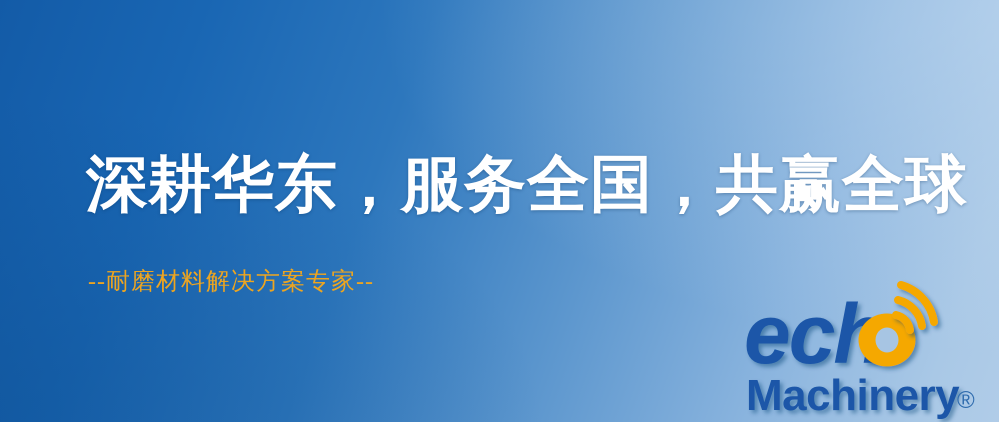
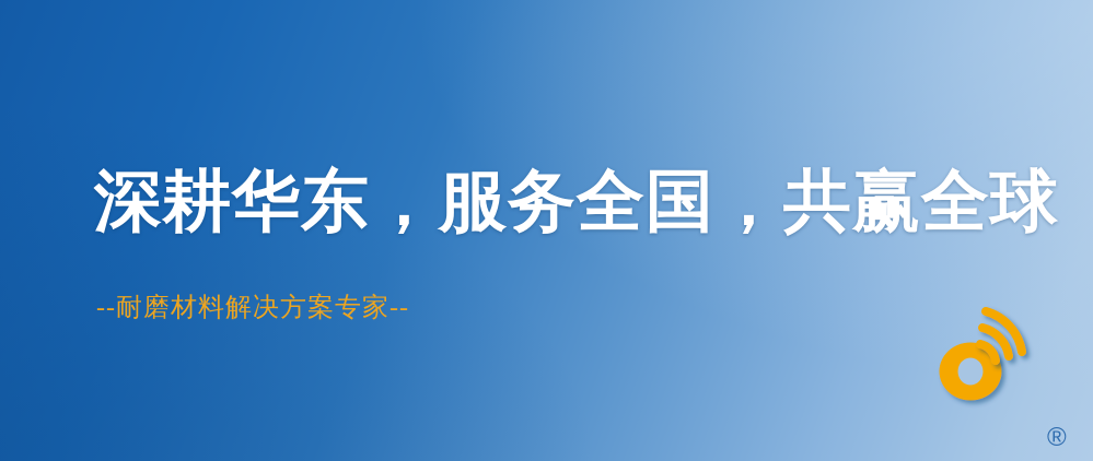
  深耕华东，服务全国，共赢全球
  --耐磨材料解决方案专家--
- ech
- Machinery
  ®
